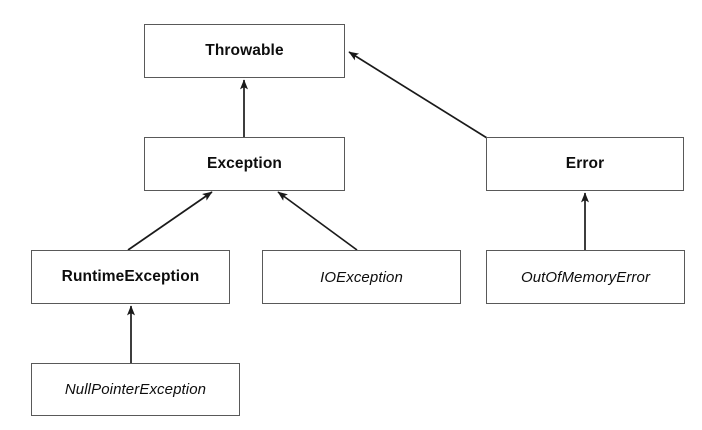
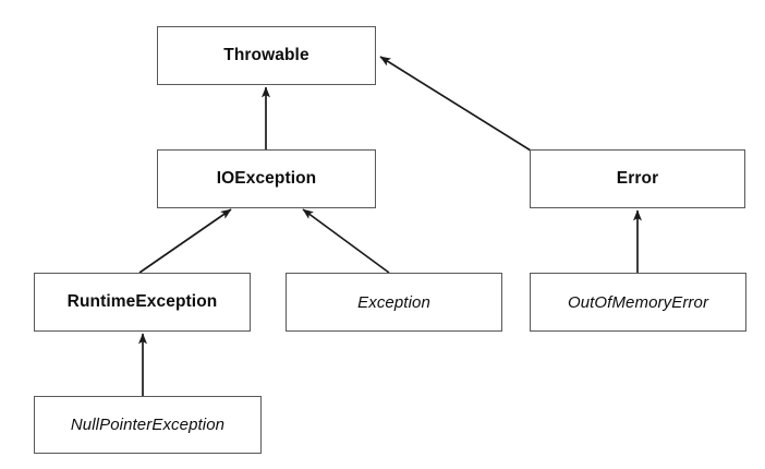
  Throwable
- Exception
+ IOException
  Error
  RuntimeException
- IOException
+ Exception
  OutOfMemoryError
  NullPointerException
